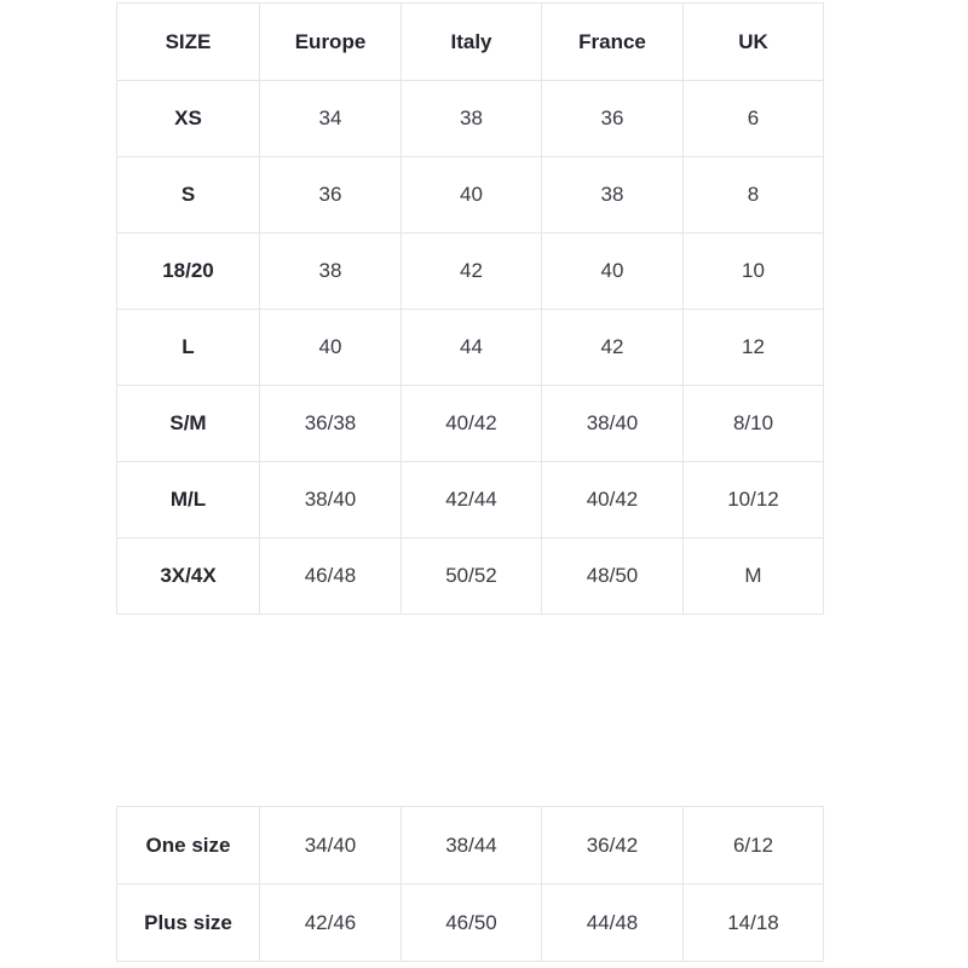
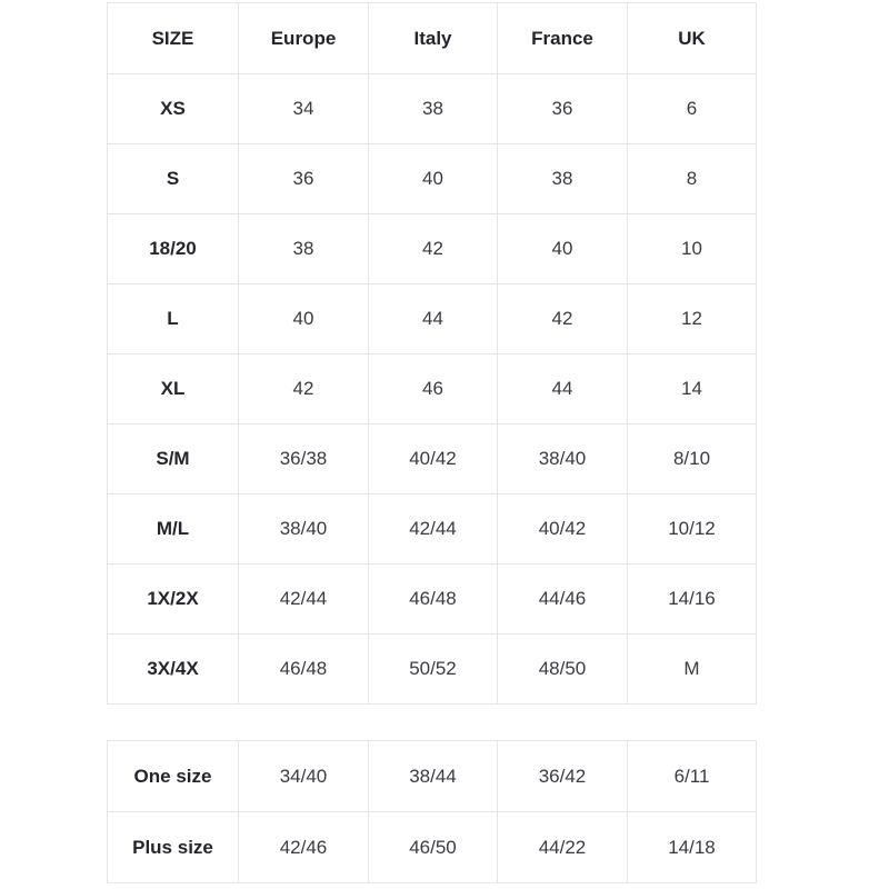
  SIZE	Europe	Italy	France	UK
  XS	34	38	36	6
  S	36	40	38	8
  18/20	38	42	40	10
  L	40	44	42	12
+ XL	42	46	44	14
  S/M	36/38	40/42	38/40	8/10
  M/L	38/40	42/44	40/42	10/12
+ 1X/2X	42/44	46/48	44/46	14/16
  3X/4X	46/48	50/52	48/50	M
- One size	34/40	38/44	36/42	6/12
+ One size	34/40	38/44	36/42	6/11
- Plus size	42/46	46/50	44/48	14/18
+ Plus size	42/46	46/50	44/22	14/18
